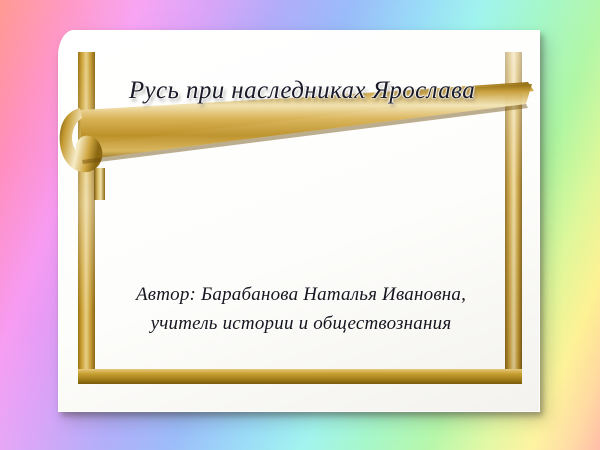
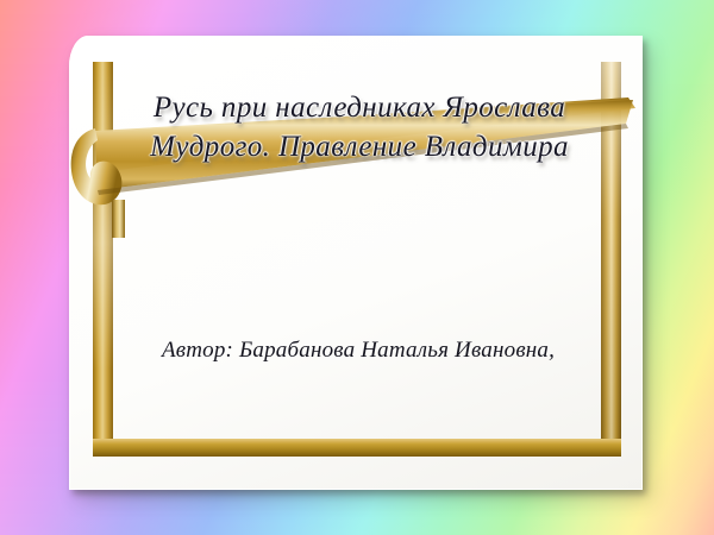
  Русь при наследниках Ярослава
+ Мудрого. Правление Владимира
  Автор: Барабанова Наталья Ивановна,
- учитель истории и обществознания
